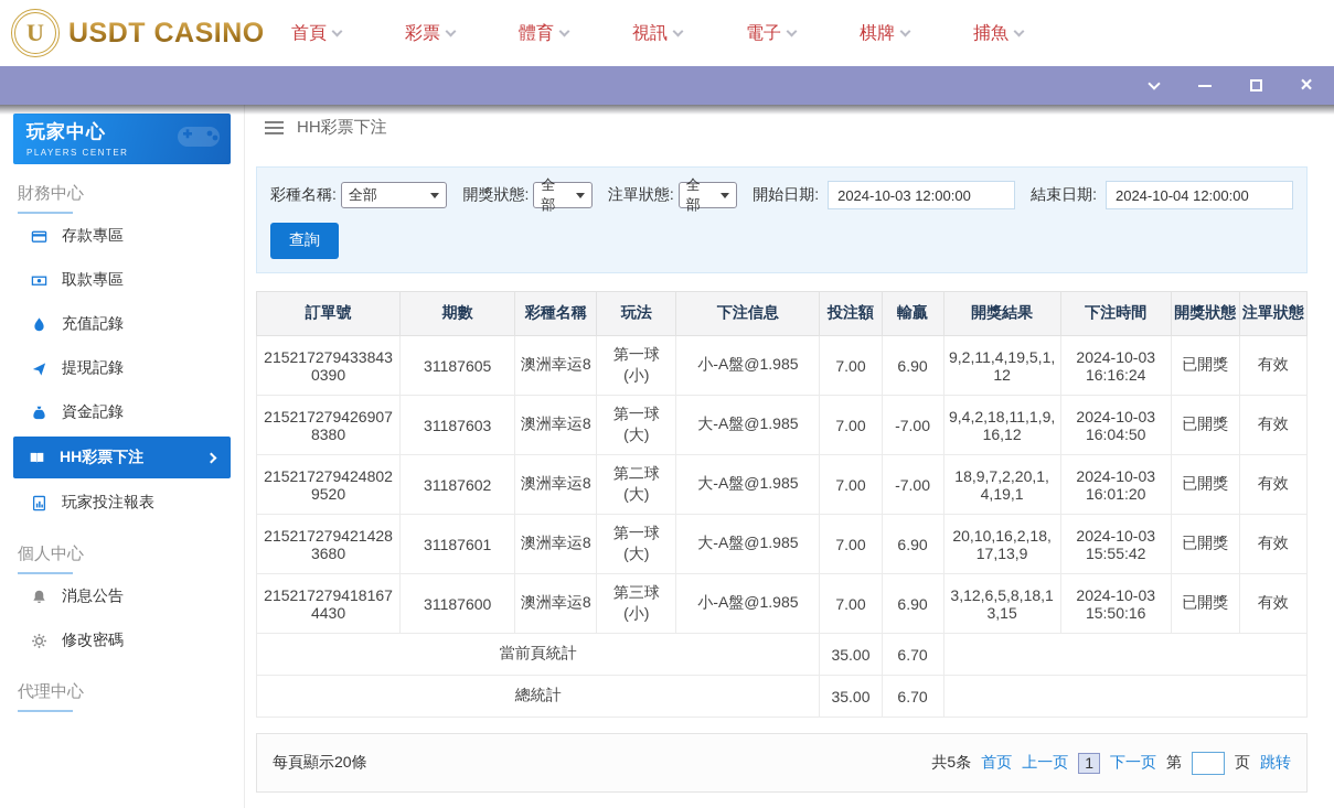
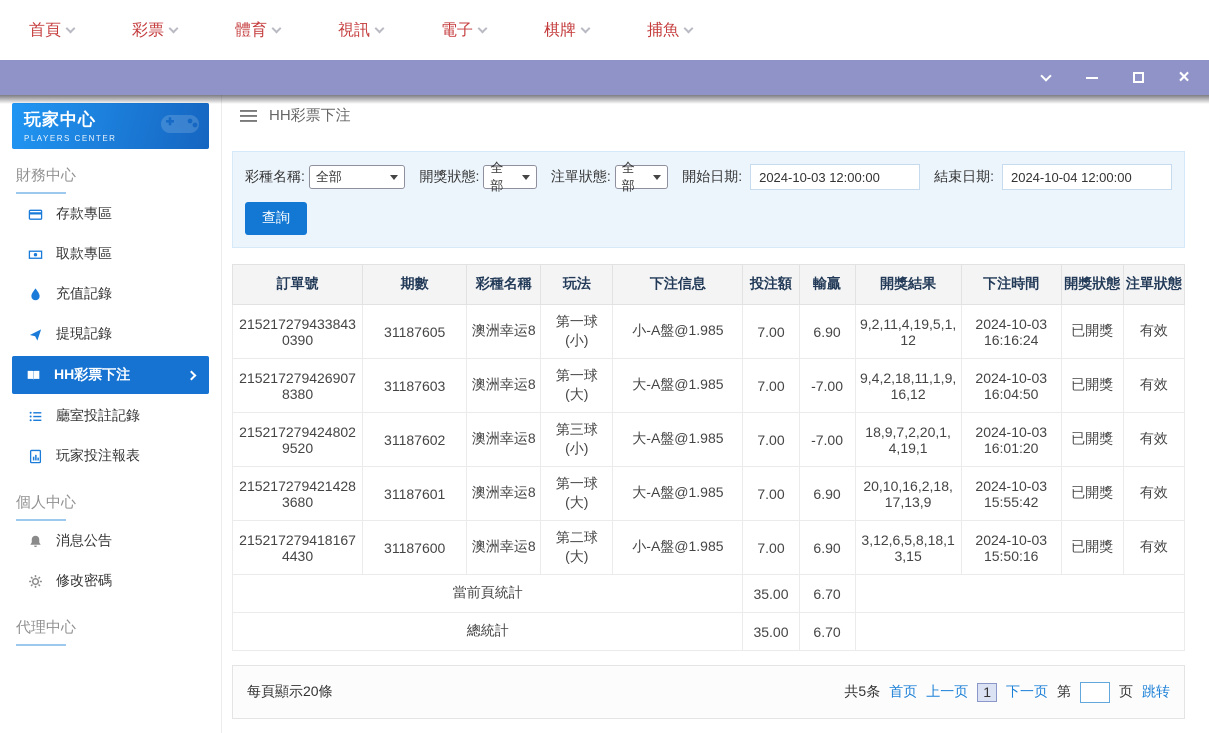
- U
- USDT CASINO
  首頁
  彩票
  體育
  視訊
  電子
  棋牌
  捕魚
  ×
  玩家中心
  PLAYERS CENTER
  財務中心
  存款專區
  取款專區
  充值記錄
  提現記錄
- 資金記錄
  HH彩票下注
+ 廳室投註記錄
  玩家投注報表
  個人中心
  消息公告
  修改密碼
  代理中心
  HH彩票下注
  彩種名稱:
  全部
  開獎狀態:
  全部
  注單狀態:
  全部
  開始日期:
  2024-10-03 12:00:00
  結束日期:
  2024-10-04 12:00:00
  查詢
  訂單號	期數	彩種名稱	玩法	下注信息	投注額	輸贏	開獎結果	下注時間	開獎狀態	注單狀態
  2152172794338430390	31187605	澳洲幸运8	第一球(小)	小-A盤@1.985	7.00	6.90	9,2,11,4,19,5,1,12	2024-10-03 16:16:24	已開獎	有效
  2152172794269078380	31187603	澳洲幸运8	第一球(大)	大-A盤@1.985	7.00	-7.00	9,4,2,18,11,1,9,16,12	2024-10-03 16:04:50	已開獎	有效
- 2152172794248029520	31187602	澳洲幸运8	第二球(大)	大-A盤@1.985	7.00	-7.00	18,9,7,2,20,1,4,19,1	2024-10-03 16:01:20	已開獎	有效
+ 2152172794248029520	31187602	澳洲幸运8	第三球(小)	大-A盤@1.985	7.00	-7.00	18,9,7,2,20,1,4,19,1	2024-10-03 16:01:20	已開獎	有效
  2152172794214283680	31187601	澳洲幸运8	第一球(大)	大-A盤@1.985	7.00	6.90	20,10,16,2,18,17,13,9	2024-10-03 15:55:42	已開獎	有效
- 2152172794181674430	31187600	澳洲幸运8	第三球(小)	小-A盤@1.985	7.00	6.90	3,12,6,5,8,18,13,15	2024-10-03 15:50:16	已開獎	有效
+ 2152172794181674430	31187600	澳洲幸运8	第二球(大)	小-A盤@1.985	7.00	6.90	3,12,6,5,8,18,13,15	2024-10-03 15:50:16	已開獎	有效
  當前頁統計	35.00	6.70
  總統計	35.00	6.70
  每頁顯示20條
  共5条
  首页
  上一页
  1
  下一页
  第
  页
  跳转
